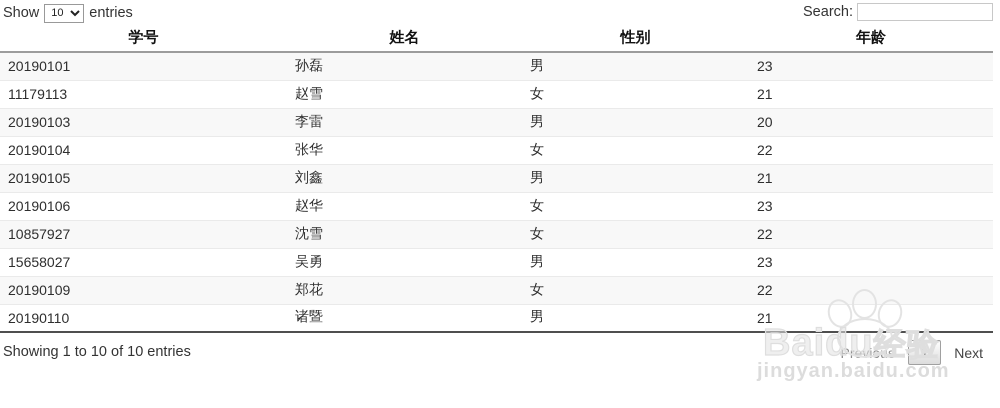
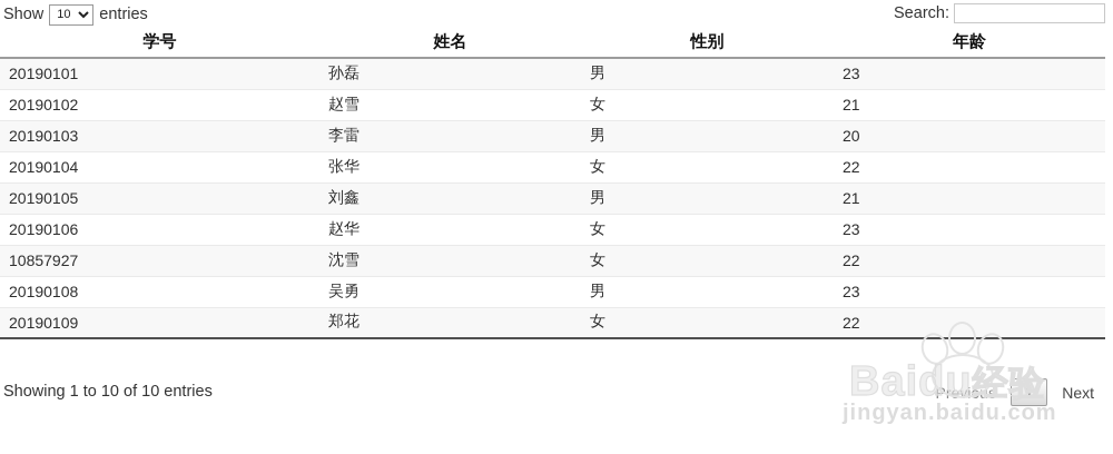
  Show
  10
  entries
  Search:
  学号	姓名	性别	年龄
  20190101	孙磊	男	23
- 11179113	赵雪	女	21
+ 20190102	赵雪	女	21
  20190103	李雷	男	20
  20190104	张华	女	22
  20190105	刘鑫	男	21
  20190106	赵华	女	23
  10857927	沈雪	女	22
- 15658027	吴勇	男	23
+ 20190108	吴勇	男	23
  20190109	郑花	女	22
- 20190110	诸暨	男	21
  Showing 1 to 10 of 10 entries
  Previous
  1
  Next
  Baidu经验
  jingyan.baidu.com
